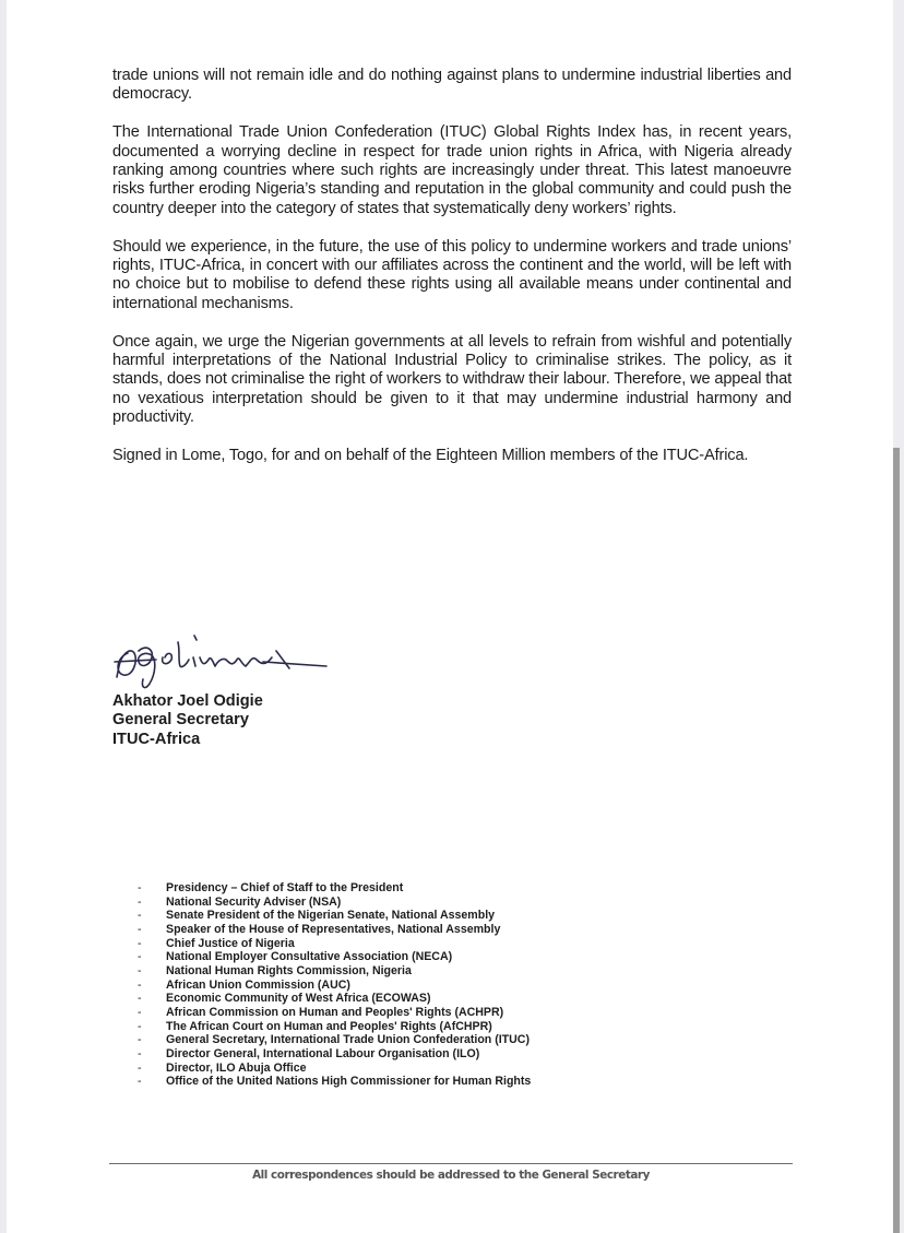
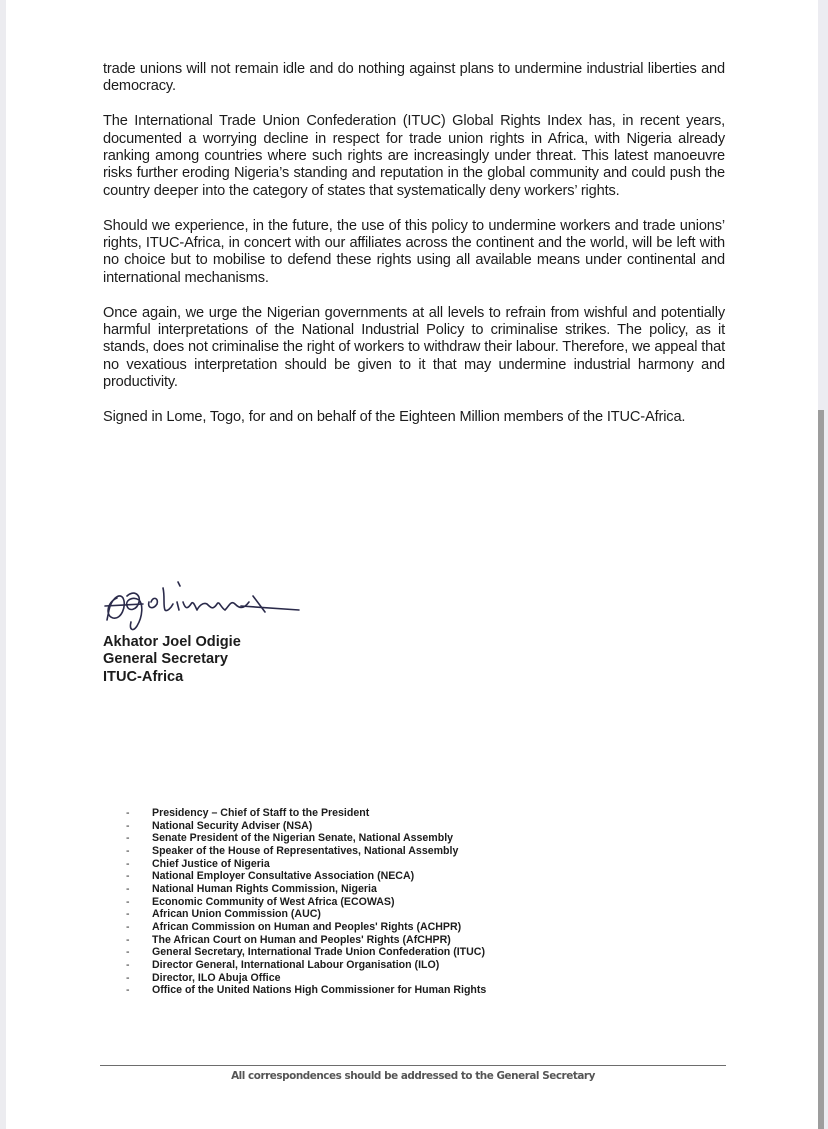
  trade unions will not remain idle and do nothing against plans to undermine industrial liberties and democracy.
  The International Trade Union Confederation (ITUC) Global Rights Index has, in recent years, documented a worrying decline in respect for trade union rights in Africa, with Nigeria already ranking among countries where such rights are increasingly under threat. This latest manoeuvre risks further eroding Nigeria’s standing and reputation in the global community and could push the country deeper into the category of states that systematically deny workers’ rights.
  Should we experience, in the future, the use of this policy to undermine workers and trade unions’ rights, ITUC-Africa, in concert with our affiliates across the continent and the world, will be left with no choice but to mobilise to defend these rights using all available means under continental and international mechanisms.
  Once again, we urge the Nigerian governments at all levels to refrain from wishful and potentially harmful interpretations of the National Industrial Policy to criminalise strikes. The policy, as it stands, does not criminalise the right of workers to withdraw their labour. Therefore, we appeal that no vexatious interpretation should be given to it that may undermine industrial harmony and productivity.
  Signed in Lome, Togo, for and on behalf of the Eighteen Million members of the ITUC-Africa.
  Akhator Joel Odigie
  General Secretary
  ITUC-Africa
  -
  Presidency – Chief of Staff to the President
  -
  National Security Adviser (NSA)
  -
  Senate President of the Nigerian Senate, National Assembly
  -
  Speaker of the House of Representatives, National Assembly
  -
  Chief Justice of Nigeria
  -
  National Employer Consultative Association (NECA)
  -
  National Human Rights Commission, Nigeria
  -
- African Union Commission (AUC)
+ Economic Community of West Africa (ECOWAS)
  -
- Economic Community of West Africa (ECOWAS)
+ African Union Commission (AUC)
  -
  African Commission on Human and Peoples' Rights (ACHPR)
  -
  The African Court on Human and Peoples' Rights (AfCHPR)
  -
  General Secretary, International Trade Union Confederation (ITUC)
  -
  Director General, International Labour Organisation (ILO)
  -
  Director, ILO Abuja Office
  -
  Office of the United Nations High Commissioner for Human Rights
  All correspondences should be addressed to the General Secretary
